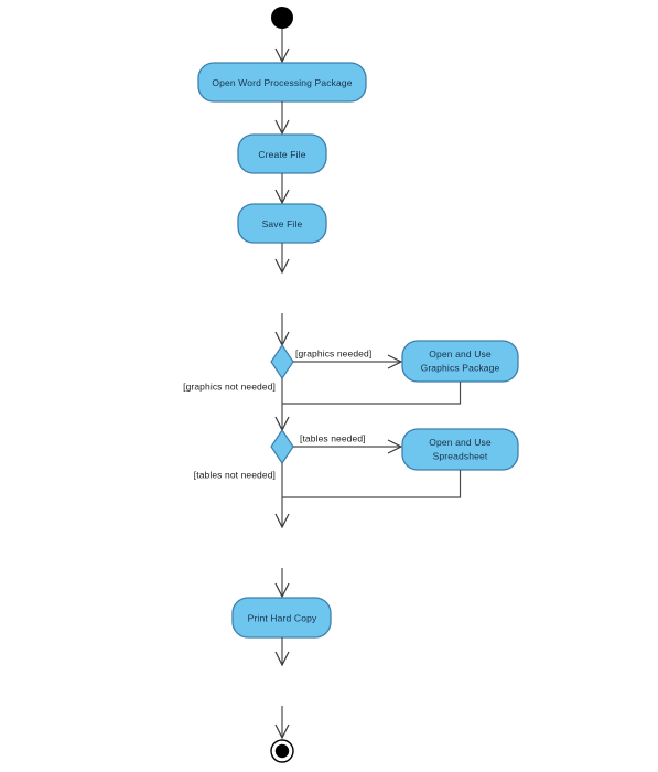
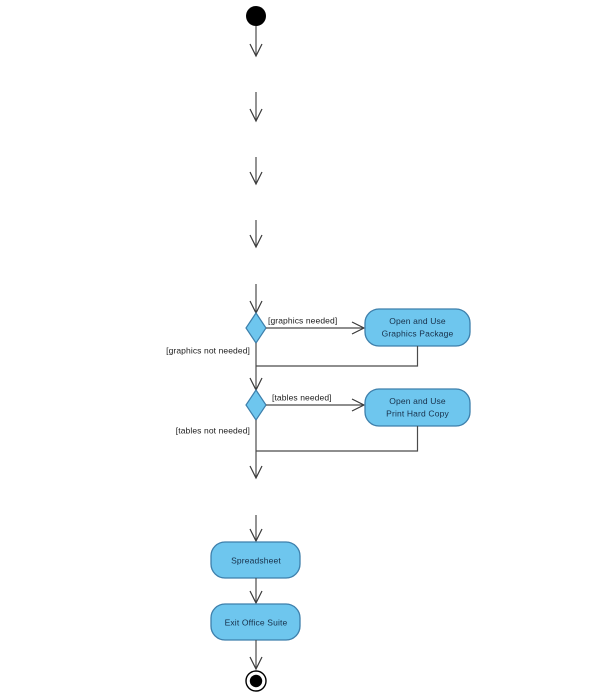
- Open Word Processing Package
- Create File
- Save File
  [graphics needed]
  Open and Use
  Graphics Package
  [graphics not needed]
  [tables needed]
  Open and Use
- Spreadsheet
+ Print Hard Copy
  [tables not needed]
- Print Hard Copy
+ Spreadsheet
+ Exit Office Suite
